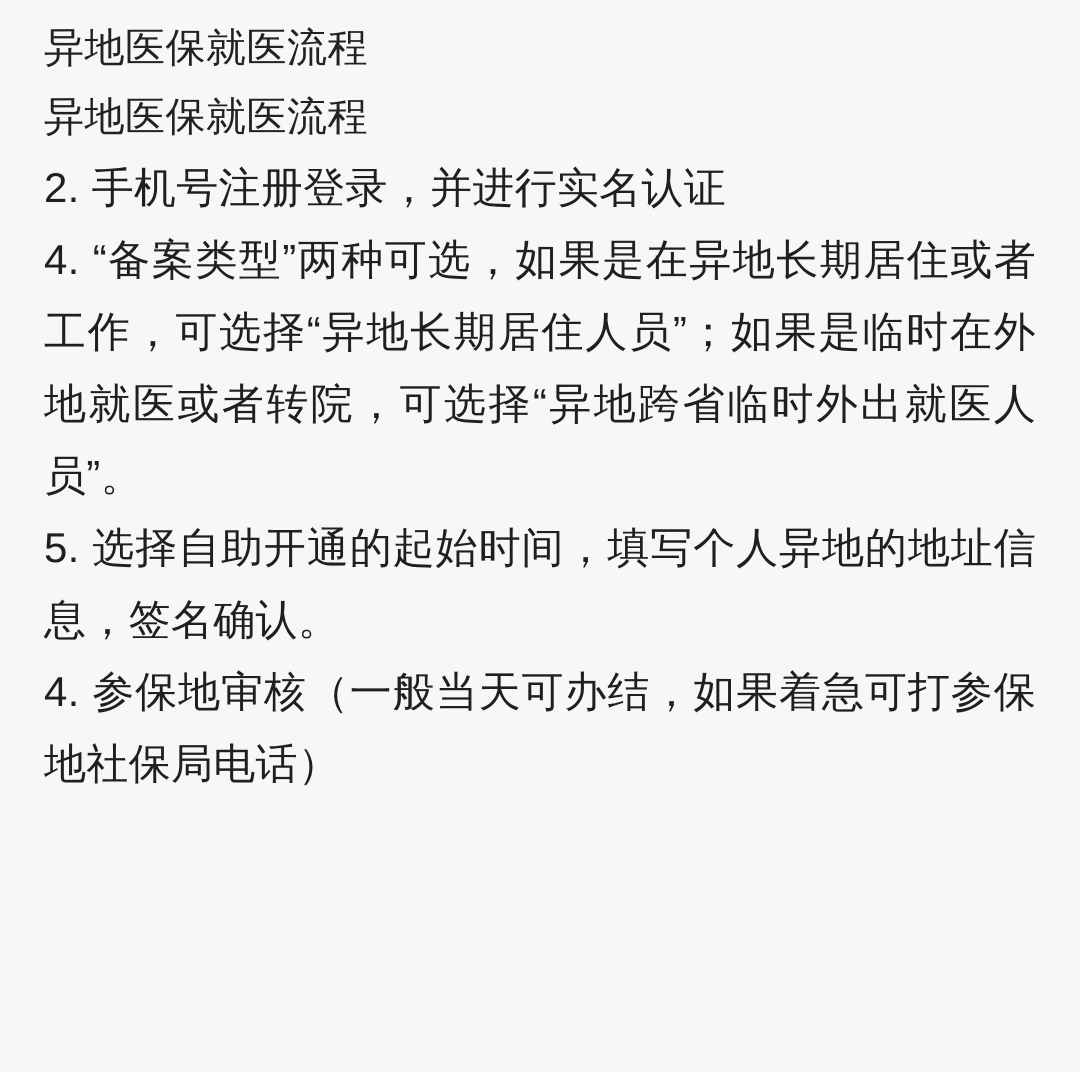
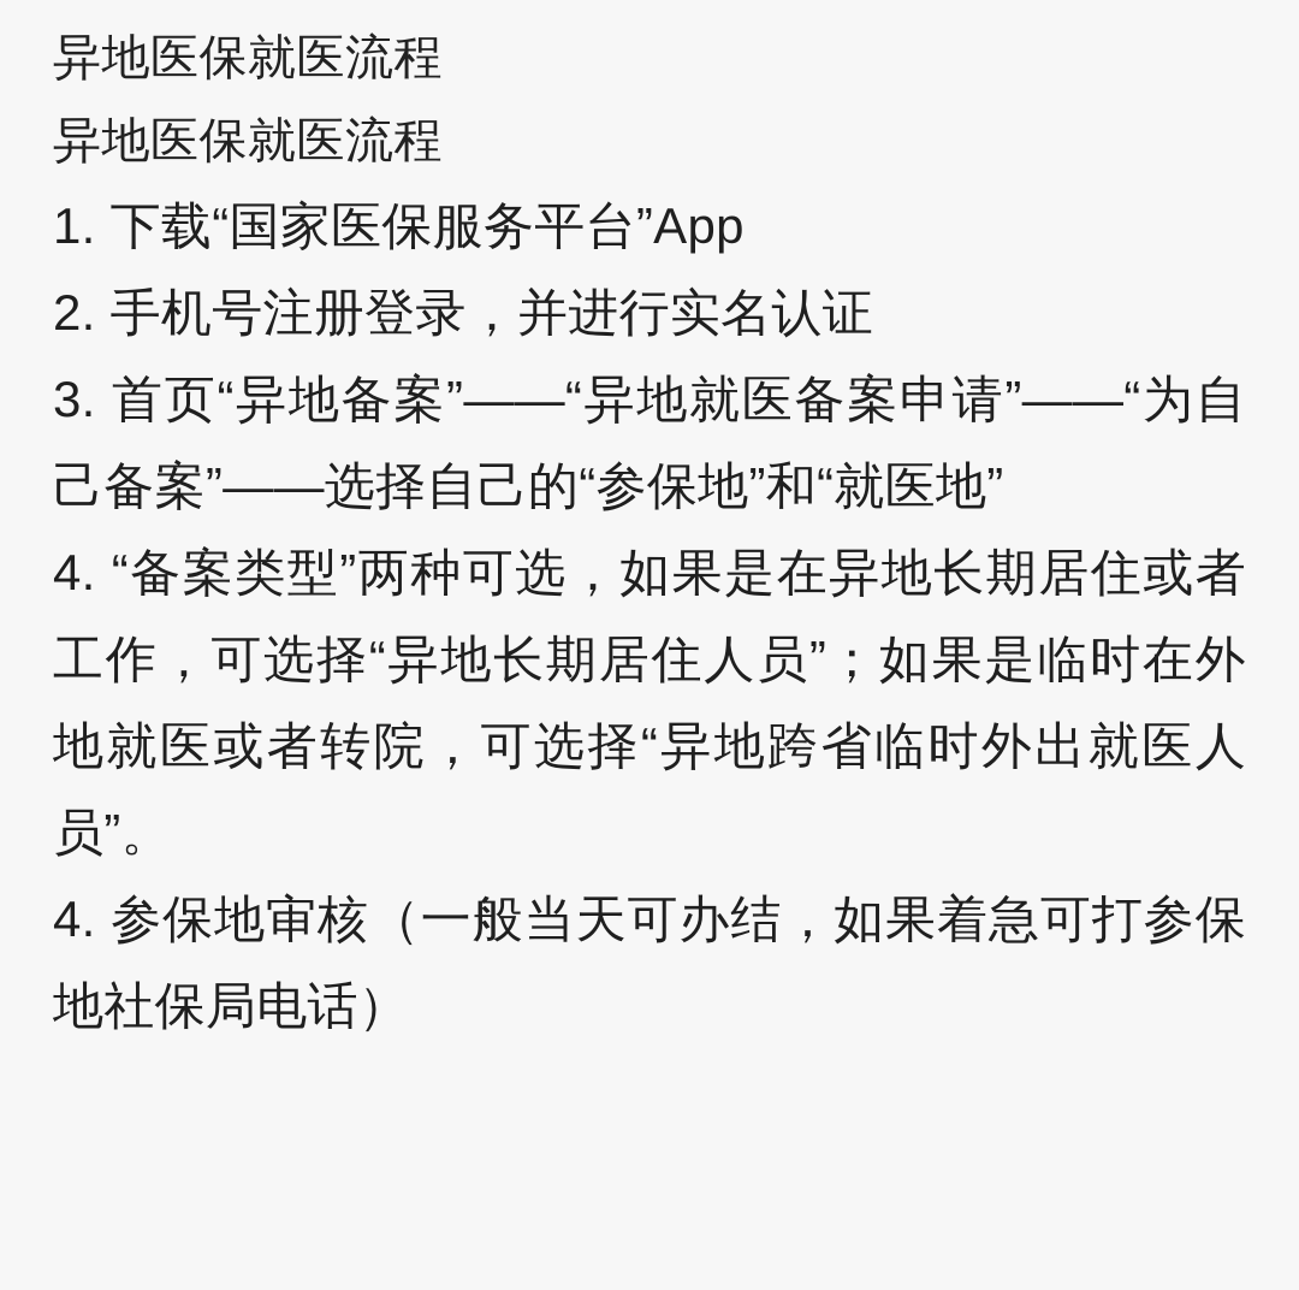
  异地医保就医流程
  异地医保就医流程
+ 1. 下载“国家医保服务平台”App
  2. 手机号注册登录，并进行实名认证
+ 3. 首页“异地备案”——“异地就医备案申请”——“为自己备案”——选择自己的“参保地”和“就医地”
  4. “备案类型”两种可选，如果是在异地长期居住或者工作，可选择“异地长期居住人员”；如果是临时在外地就医或者转院，可选择“异地跨省临时外出就医人员”。
- 5. 选择自助开通的起始时间，填写个人异地的地址信息，签名确认。
  4. 参保地审核（一般当天可办结，如果着急可打参保地社保局电话）
